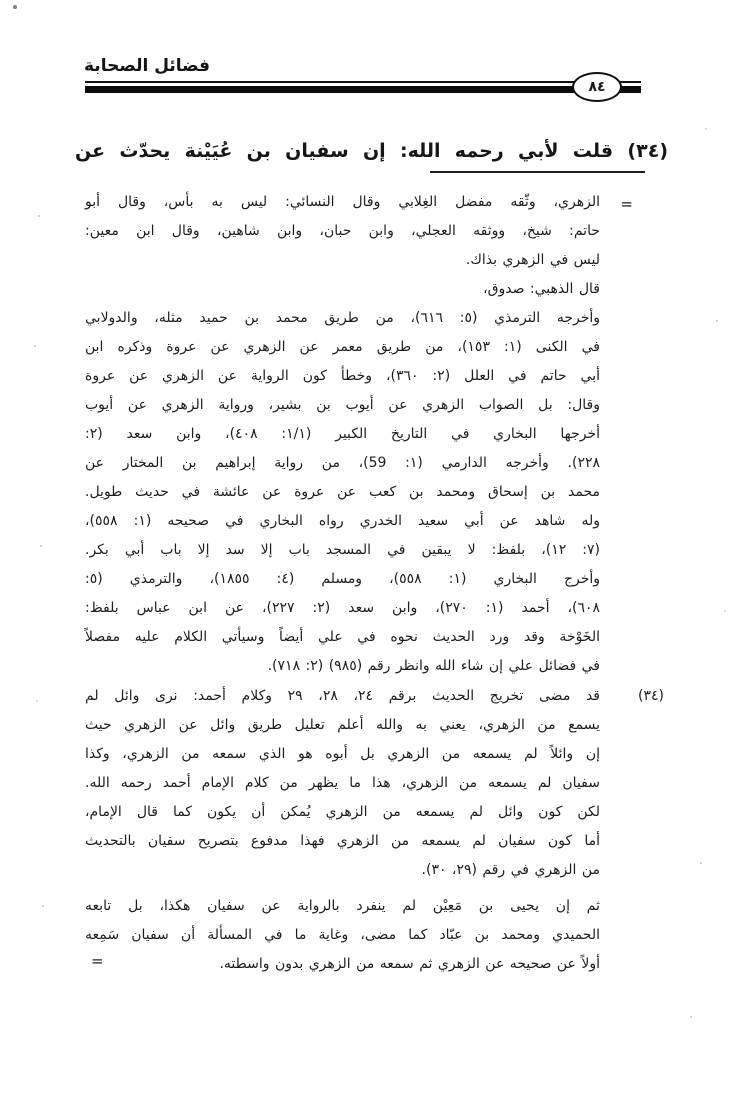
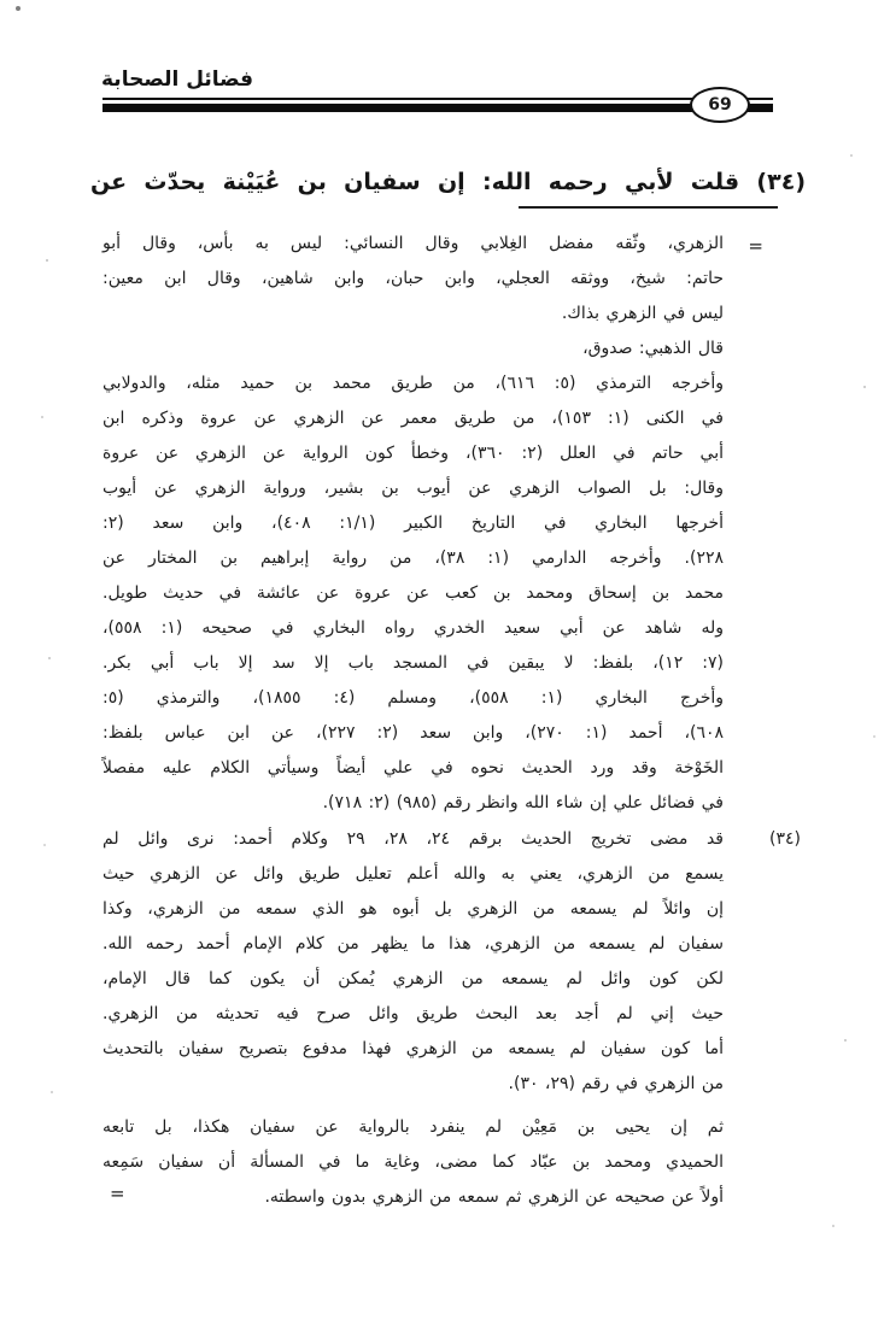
  فضائل الصحابة
- ٨٤
+ 69
  (٣٤) قلت لأبي رحمه الله: إن سفيان بن عُيَيْنة يحدّث عن
  =
  الزهري، وثّقه مفضل الغِلابي وقال النسائي: ليس به بأس، وقال أبو
  حاتم: شيخ، ووثقه العجلي، وابن حبان، وابن شاهين، وقال ابن معين:
  ليس في الزهري بذاك.
  قال الذهبي: صدوق،
  وأخرجه الترمذي (٥: ٦١٦)، من طريق محمد بن حميد مثله، والدولابي
  في الكنى (١: ١٥٣)، من طريق معمر عن الزهري عن عروة وذكره ابن
  أبي حاتم في العلل (٢: ٣٦٠)، وخطأ كون الرواية عن الزهري عن عروة
  وقال: بل الصواب الزهري عن أيوب بن بشير، ورواية الزهري عن أيوب
  أخرجها البخاري في التاريخ الكبير (١/١: ٤٠٨)، وابن سعد (٢:
- ٢٢٨). وأخرجه الدارمي (١: 59)، من رواية إبراهيم بن المختار عن
+ ٢٢٨). وأخرجه الدارمي (١: ٣٨)، من رواية إبراهيم بن المختار عن
  محمد بن إسحاق ومحمد بن كعب عن عروة عن عائشة في حديث طويل.
  وله شاهد عن أبي سعيد الخدري رواه البخاري في صحيحه (١: ٥٥٨)،
  (٧: ١٢)، بلفظ: لا يبقين في المسجد باب إلا سد إلا باب أبي بكر.
  وأخرج البخاري (١: ٥٥٨)، ومسلم (٤: ١٨٥٥)، والترمذي (٥:
  ٦٠٨)، أحمد (١: ٢٧٠)، وابن سعد (٢: ٢٢٧)، عن ابن عباس بلفظ:
  الخَوْخة وقد ورد الحديث نحوه في علي أيضاً وسيأتي الكلام عليه مفصلاً
  في فضائل علي إن شاء الله وانظر رقم (٩٨٥) (٢: ٧١٨).
  (٣٤)
  =
  قد مضى تخريج الحديث برقم ٢٤، ٢٨، ٢٩ وكلام أحمد: نرى وائل لم
  يسمع من الزهري، يعني به والله أعلم تعليل طريق وائل عن الزهري حيث
  إن وائلاً لم يسمعه من الزهري بل أبوه هو الذي سمعه من الزهري، وكذا
  سفيان لم يسمعه من الزهري، هذا ما يظهر من كلام الإمام أحمد رحمه الله.
  لكن كون وائل لم يسمعه من الزهري يُمكن أن يكون كما قال الإمام،
+ حيث إني لم أجد بعد البحث طريق وائل صرح فيه تحديثه من الزهري.
  أما كون سفيان لم يسمعه من الزهري فهذا مدفوع بتصريح سفيان بالتحديث
  من الزهري في رقم (٢٩، ٣٠).
  ثم إن يحيى بن مَعِيْن لم ينفرد بالرواية عن سفيان هكذا، بل تابعه
  الحميدي ومحمد بن عبّاد كما مضى، وغاية ما في المسألة أن سفيان سَمِعه
  أولاً عن صحيحه عن الزهري ثم سمعه من الزهري بدون واسطته.
